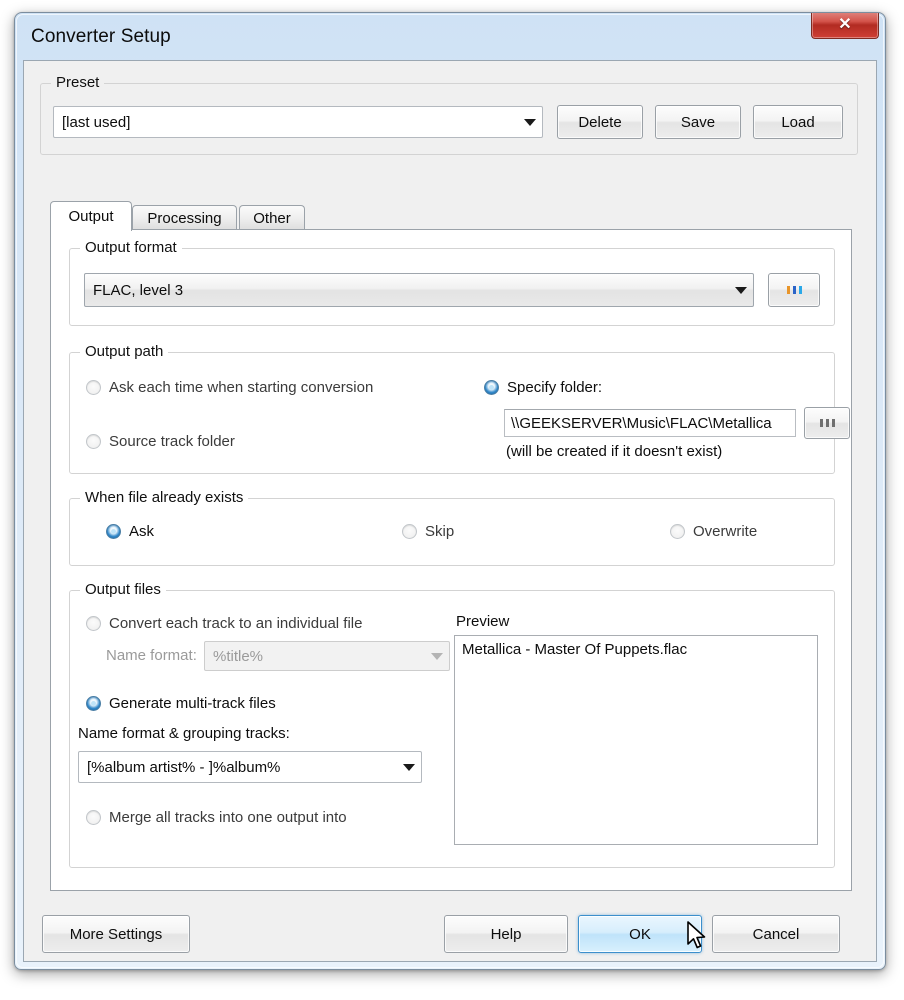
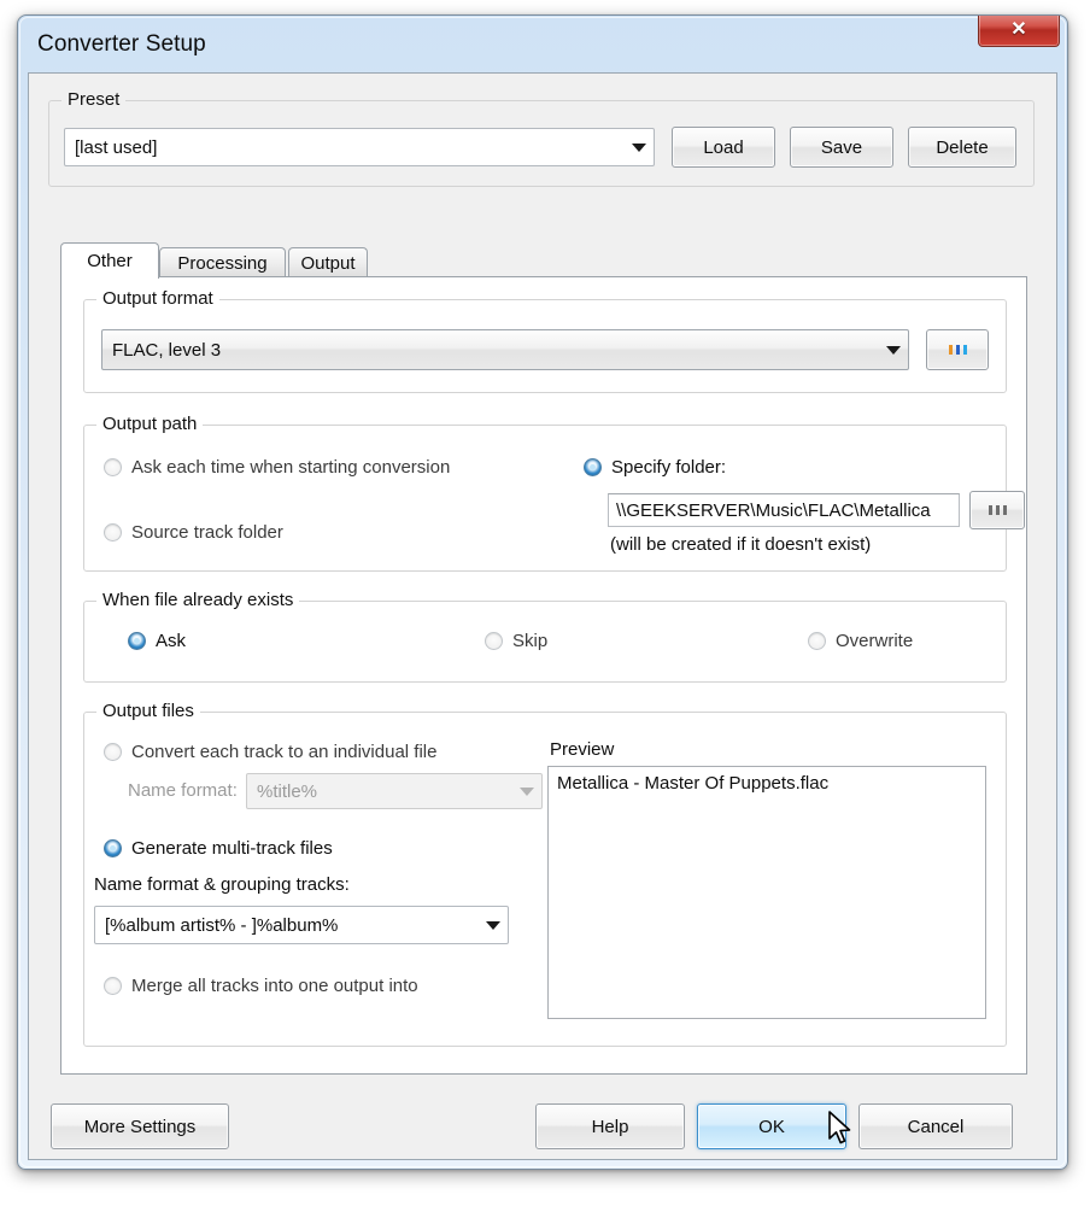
  Converter Setup
  ✕
  Preset
  [last used]
- Delete
+ Load
  Save
- Load
+ Delete
- Output
+ Other
  Processing
- Other
+ Output
  Output format
  FLAC, level 3
  Output path
  Ask each time when starting conversion
  Source track folder
  Specify folder:
  \\GEEKSERVER\Music\FLAC\Metallica
  (will be created if it doesn't exist)
  When file already exists
  Ask
  Skip
  Overwrite
  Output files
  Convert each track to an individual file
  Name format:
  %title%
  Generate multi-track files
  Name format & grouping tracks:
  [%album artist% - ]%album%
  Merge all tracks into one output into
  Preview
  Metallica - Master Of Puppets.flac
  More Settings
  Help
  OK
  Cancel
